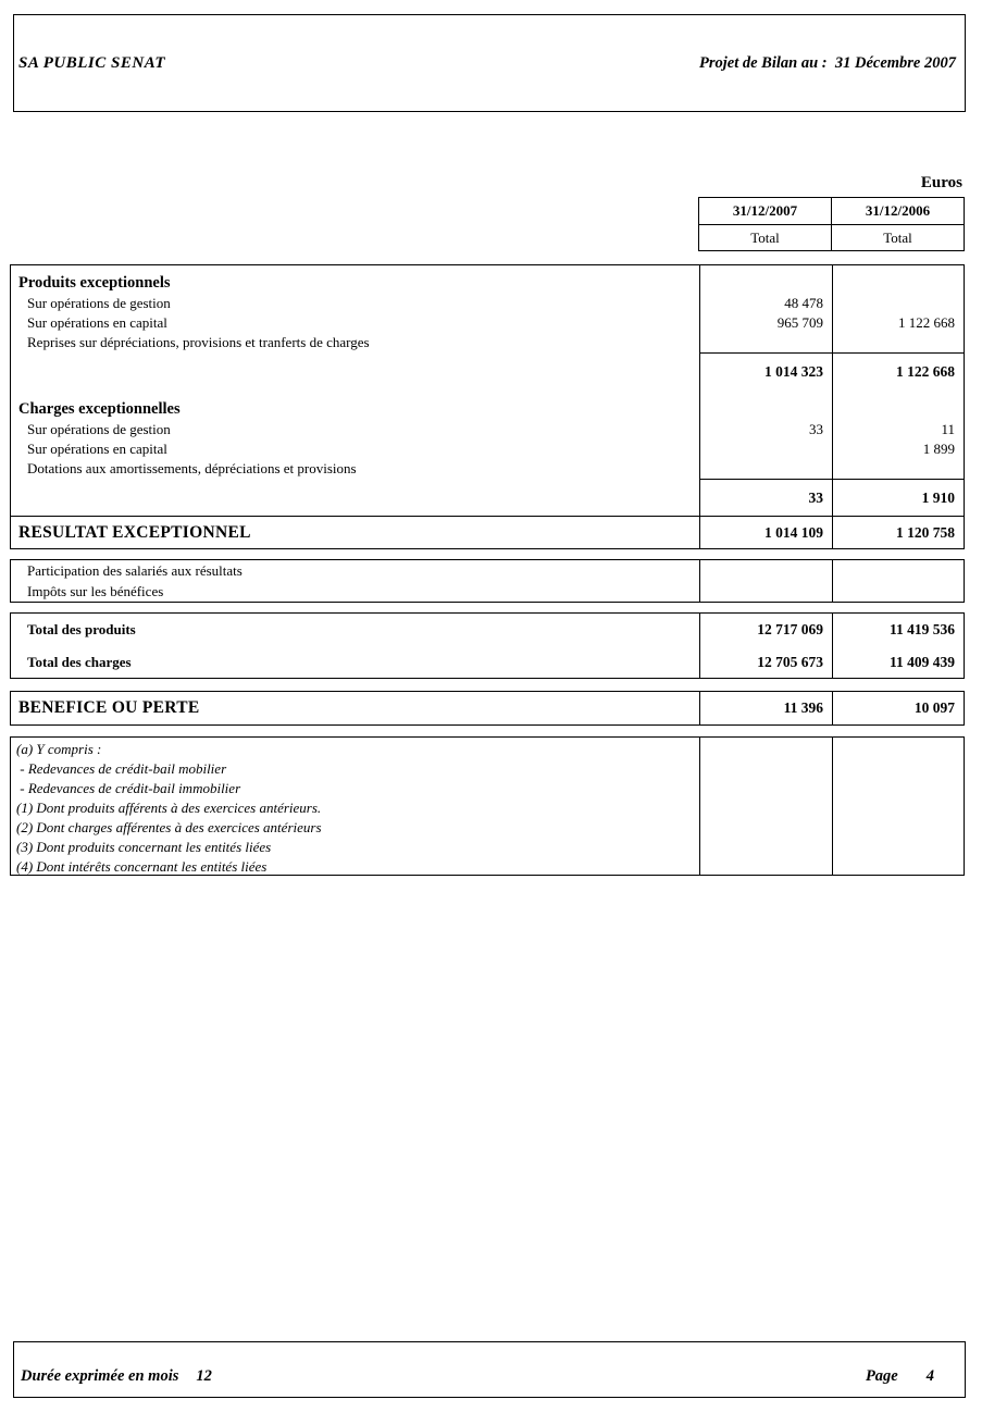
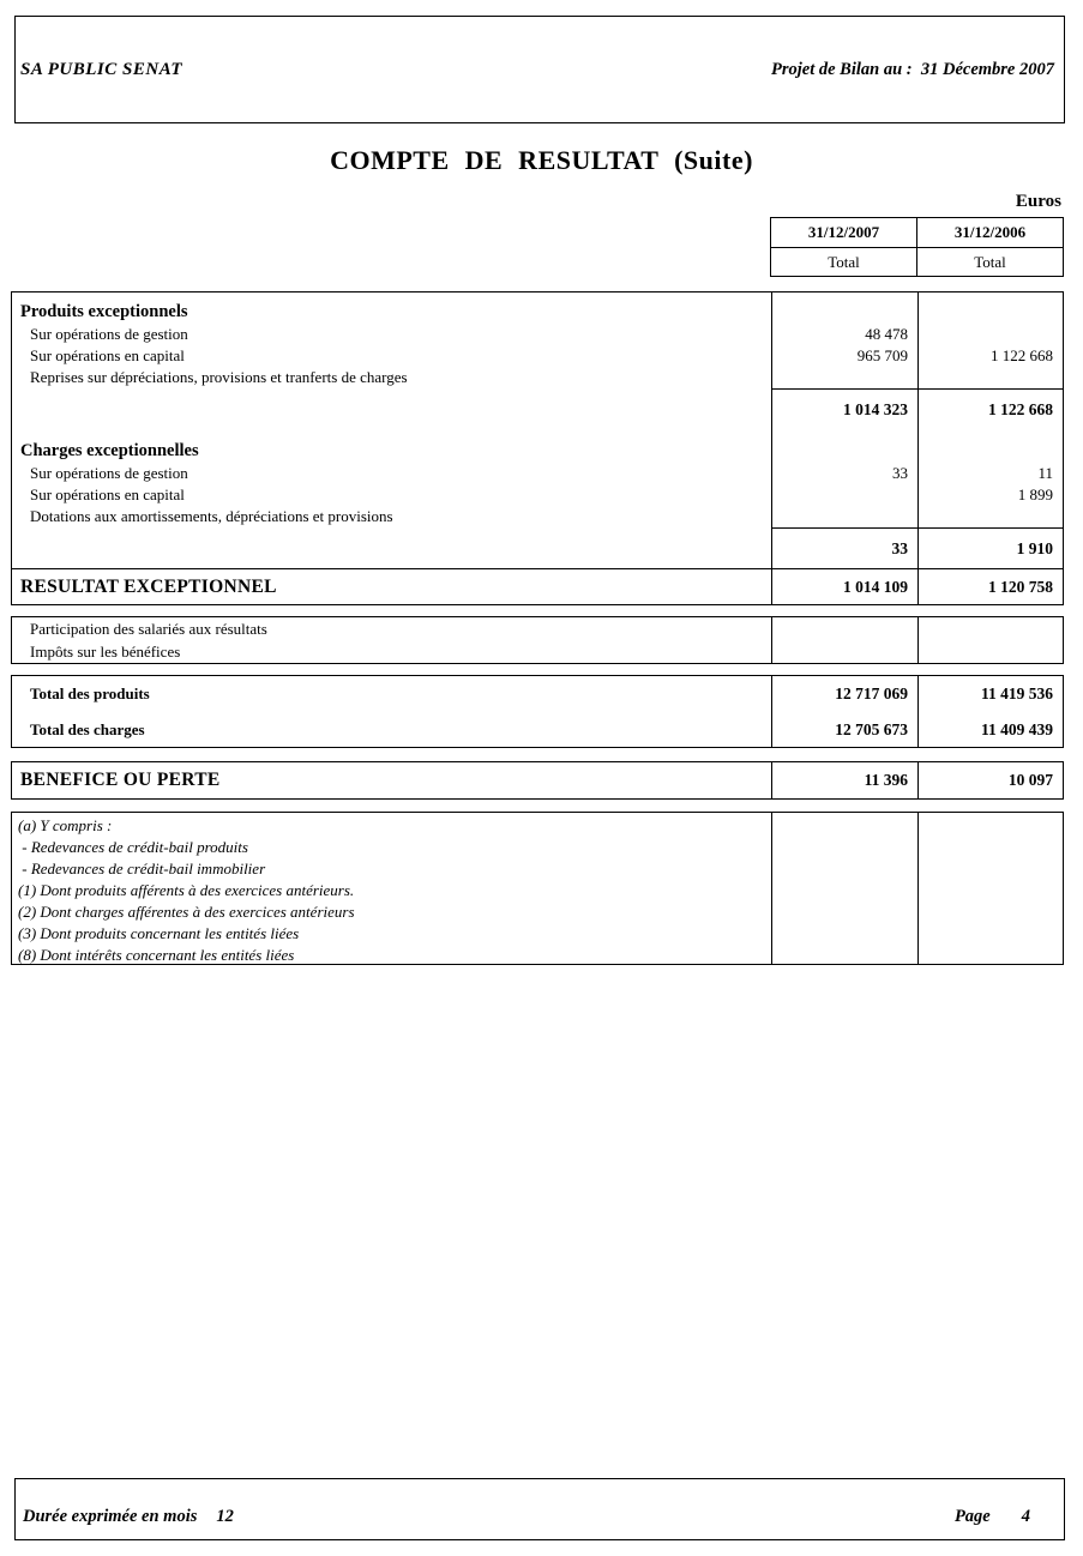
  SA PUBLIC SENAT
  Projet de Bilan au : 31 Décembre 2007
+ COMPTE DE RESULTAT (Suite)
  Euros
  31/12/2007
  31/12/2006
  Total
  Total
  Produits exceptionnels
  Sur opérations de gestion
  48 478
  Sur opérations en capital
  965 709
  1 122 668
  Reprises sur dépréciations, provisions et tranferts de charges
  1 014 323
  1 122 668
  Charges exceptionnelles
  Sur opérations de gestion
  33
  11
  Sur opérations en capital
  1 899
  Dotations aux amortissements, dépréciations et provisions
  33
  1 910
  RESULTAT EXCEPTIONNEL
  1 014 109
  1 120 758
  Participation des salariés aux résultats
  Impôts sur les bénéfices
  Total des produits
  12 717 069
  11 419 536
  Total des charges
  12 705 673
  11 409 439
  BENEFICE OU PERTE
  11 396
  10 097
  (a) Y compris :
- - Redevances de crédit-bail mobilier
+ - Redevances de crédit-bail produits
  - Redevances de crédit-bail immobilier
  (1) Dont produits afférents à des exercices antérieurs.
  (2) Dont charges afférentes à des exercices antérieurs
  (3) Dont produits concernant les entités liées
- (4) Dont intérêts concernant les entités liées
+ (8) Dont intérêts concernant les entités liées
  Durée exprimée en mois
  12
  Page
  4
